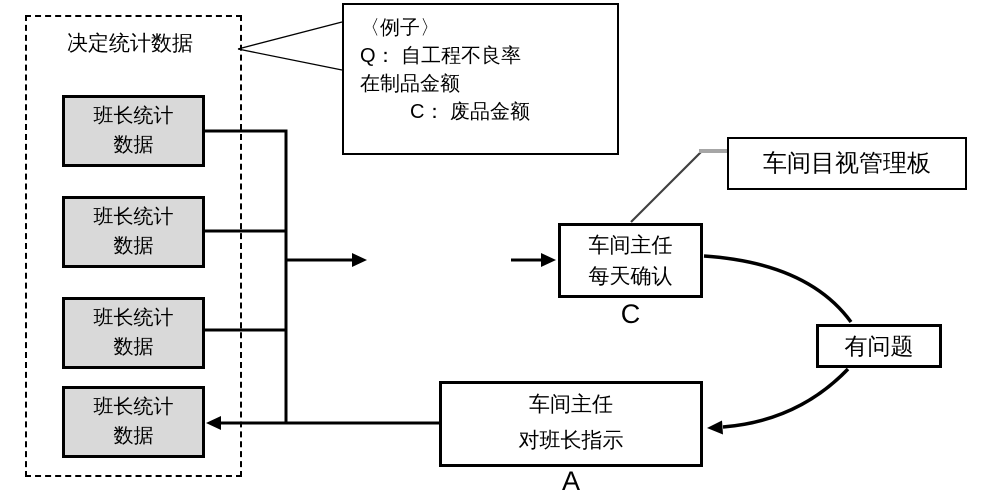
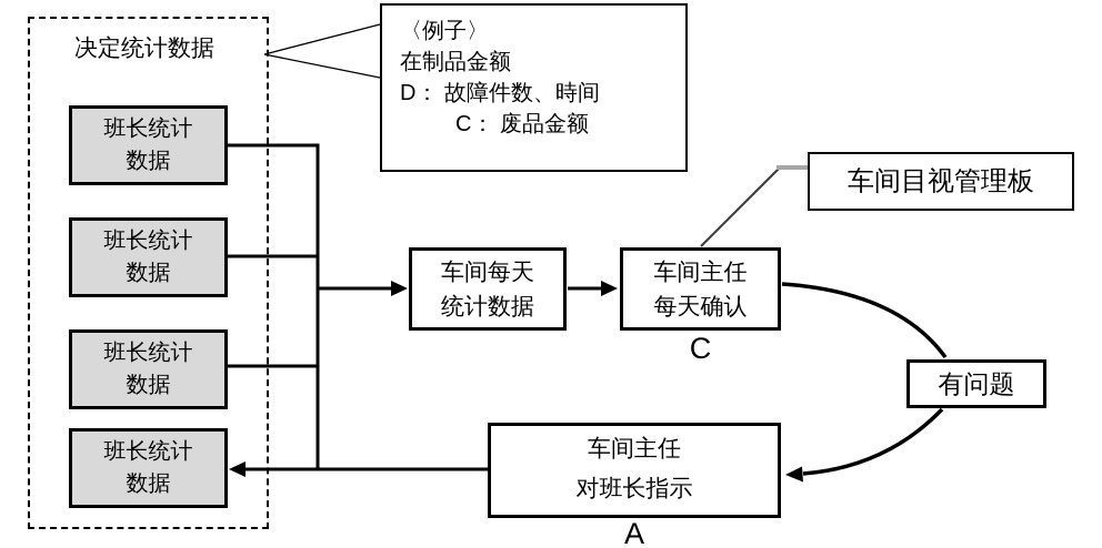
  决定统计数据
  班长统计
  数据
  班长统计
  数据
  班长统计
  数据
  班长统计
  数据
  〈例子〉
- Q： 自工程不良率
  在制品金额
+ D： 故障件数、時间
  C： 废品金额
+ 车间每天
+ 统计数据
  车间主任
  每天确认
  C
  车间目视管理板
  有问题
  车间主任
  对班长指示
  A
